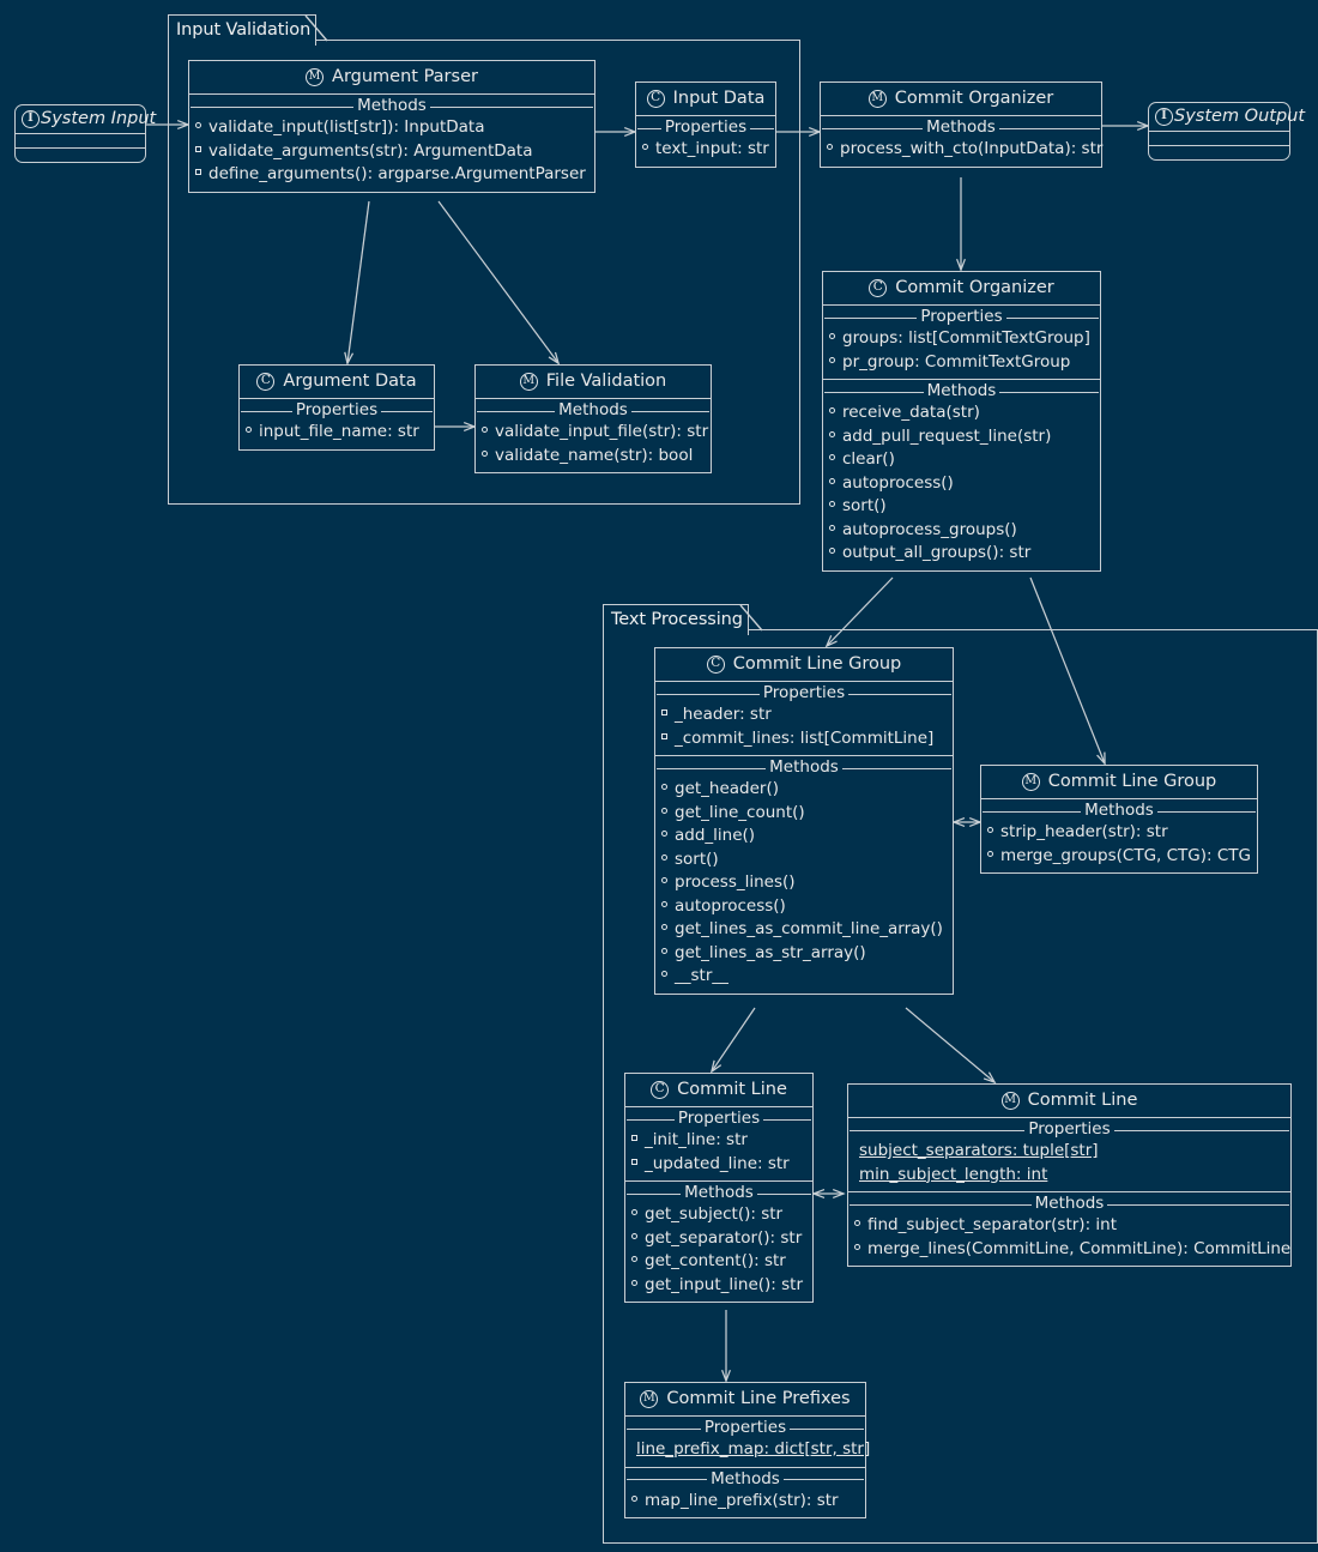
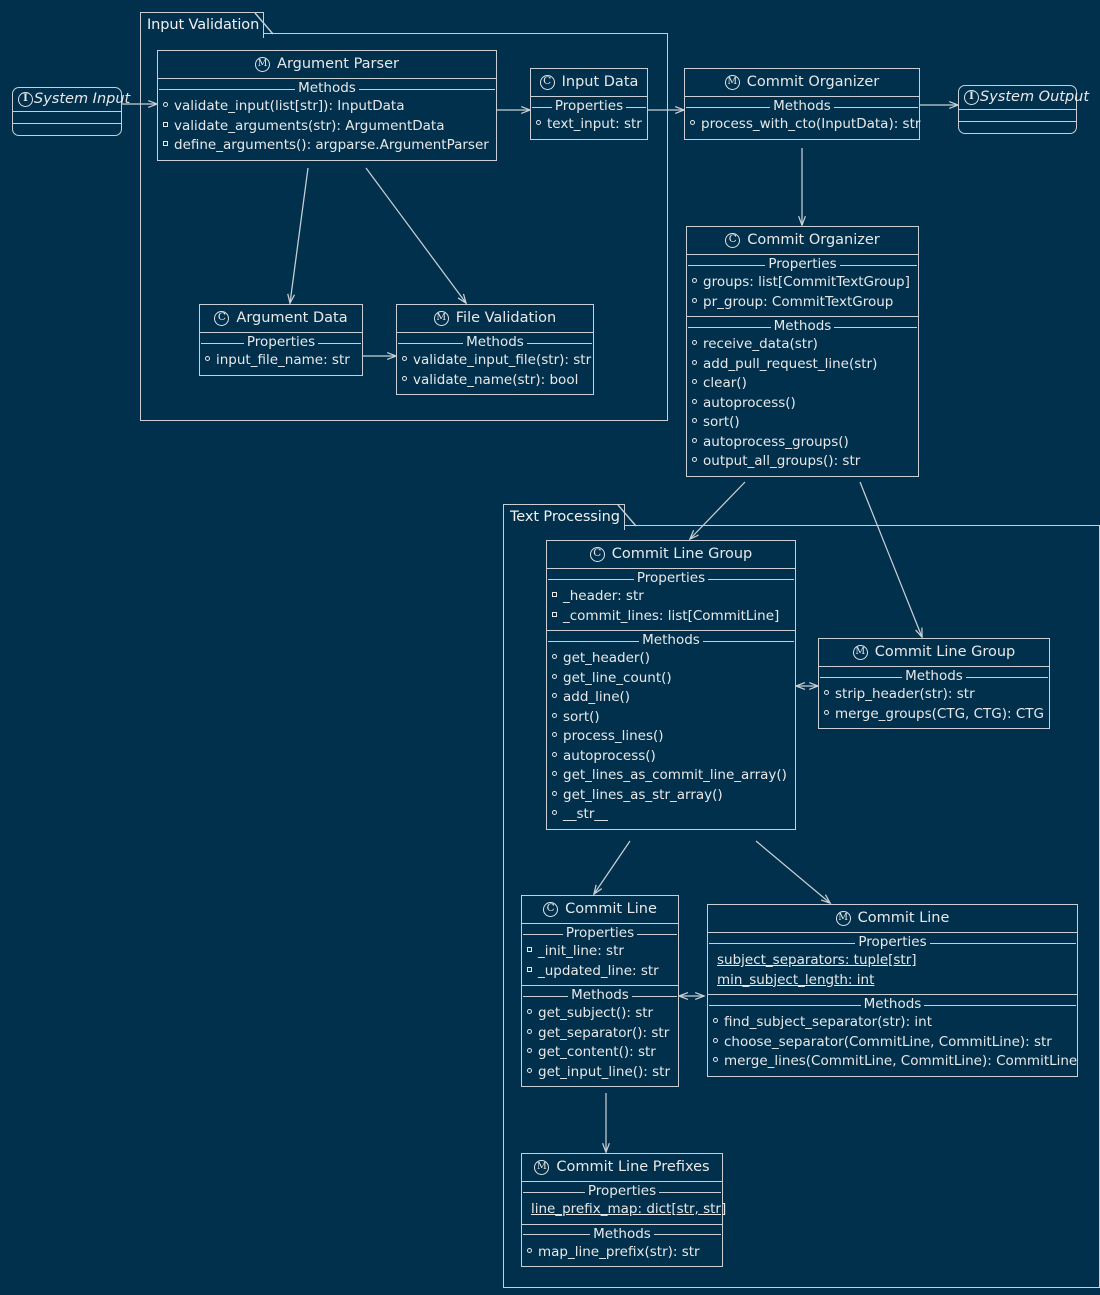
  Input Validation
  Text Processing
  I
  System Input
  I
  System Output
  M
  Argument Parser
  Methods
  validate_input(list[str]): InputData
  validate_arguments(str): ArgumentData
  define_arguments(): argparse.ArgumentParser
  C
  Input Data
  Properties
  text_input: str
  M
  Commit Organizer
  Methods
  process_with_cto(InputData): str
  C
  Commit Organizer
  Properties
  groups: list[CommitTextGroup]
  pr_group: CommitTextGroup
  Methods
  receive_data(str)
  add_pull_request_line(str)
  clear()
  autoprocess()
  sort()
  autoprocess_groups()
  output_all_groups(): str
  C
  Argument Data
  Properties
  input_file_name: str
  M
  File Validation
  Methods
  validate_input_file(str): str
  validate_name(str): bool
  C
  Commit Line Group
  Properties
  _header: str
  _commit_lines: list[CommitLine]
  Methods
  get_header()
  get_line_count()
  add_line()
  sort()
  process_lines()
  autoprocess()
  get_lines_as_commit_line_array()
  get_lines_as_str_array()
  __str__
  M
  Commit Line Group
  Methods
  strip_header(str): str
  merge_groups(CTG, CTG): CTG
  C
  Commit Line
  Properties
  _init_line: str
  _updated_line: str
  Methods
  get_subject(): str
  get_separator(): str
  get_content(): str
  get_input_line(): str
  M
  Commit Line
  Properties
  subject_separators: tuple[str]
  min_subject_length: int
  Methods
  find_subject_separator(str): int
+ choose_separator(CommitLine, CommitLine): str
  merge_lines(CommitLine, CommitLine): CommitLine
  M
  Commit Line Prefixes
  Properties
  line_prefix_map: dict[str, str]
  Methods
  map_line_prefix(str): str
